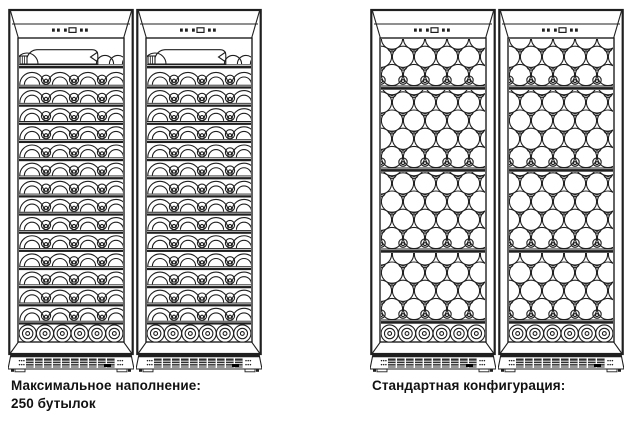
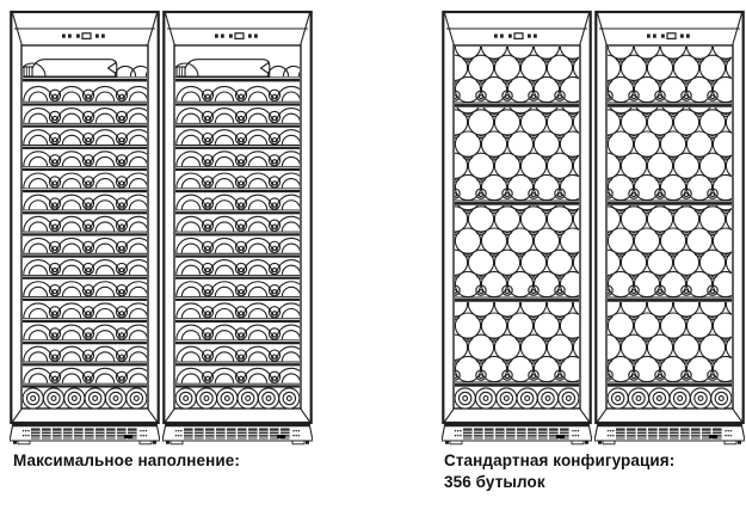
  Максимальное наполнение:
- 250 бутылок
  Стандартная конфигурация:
+ 356 бутылок
